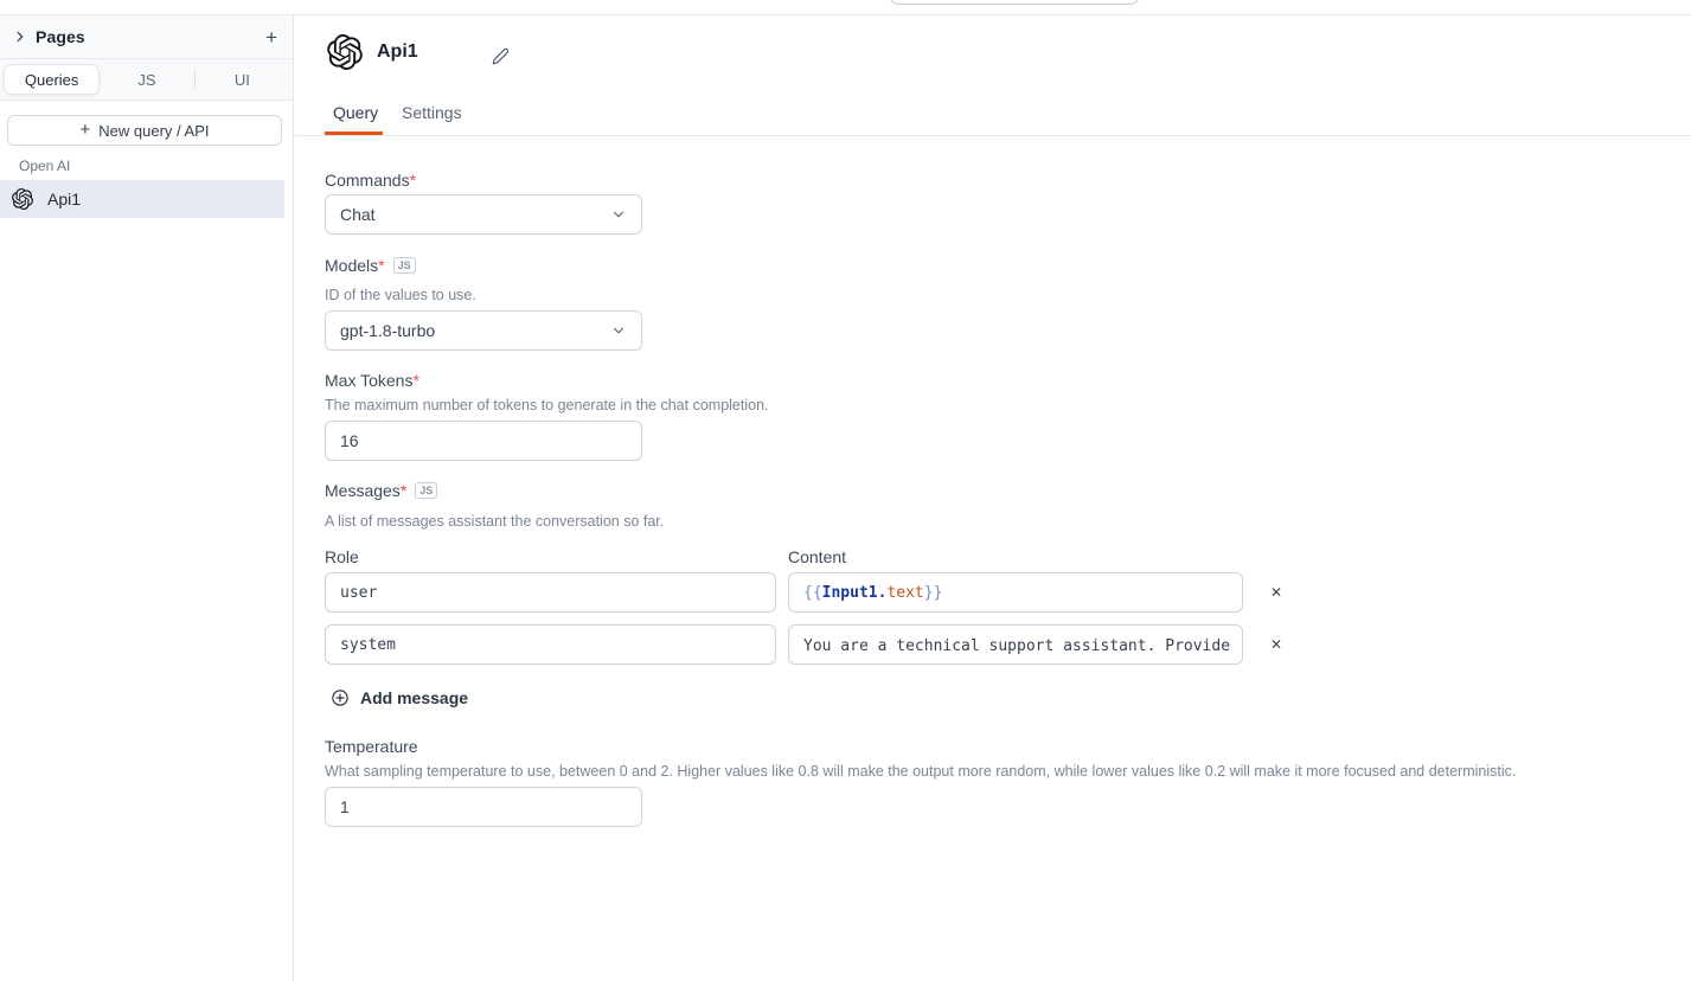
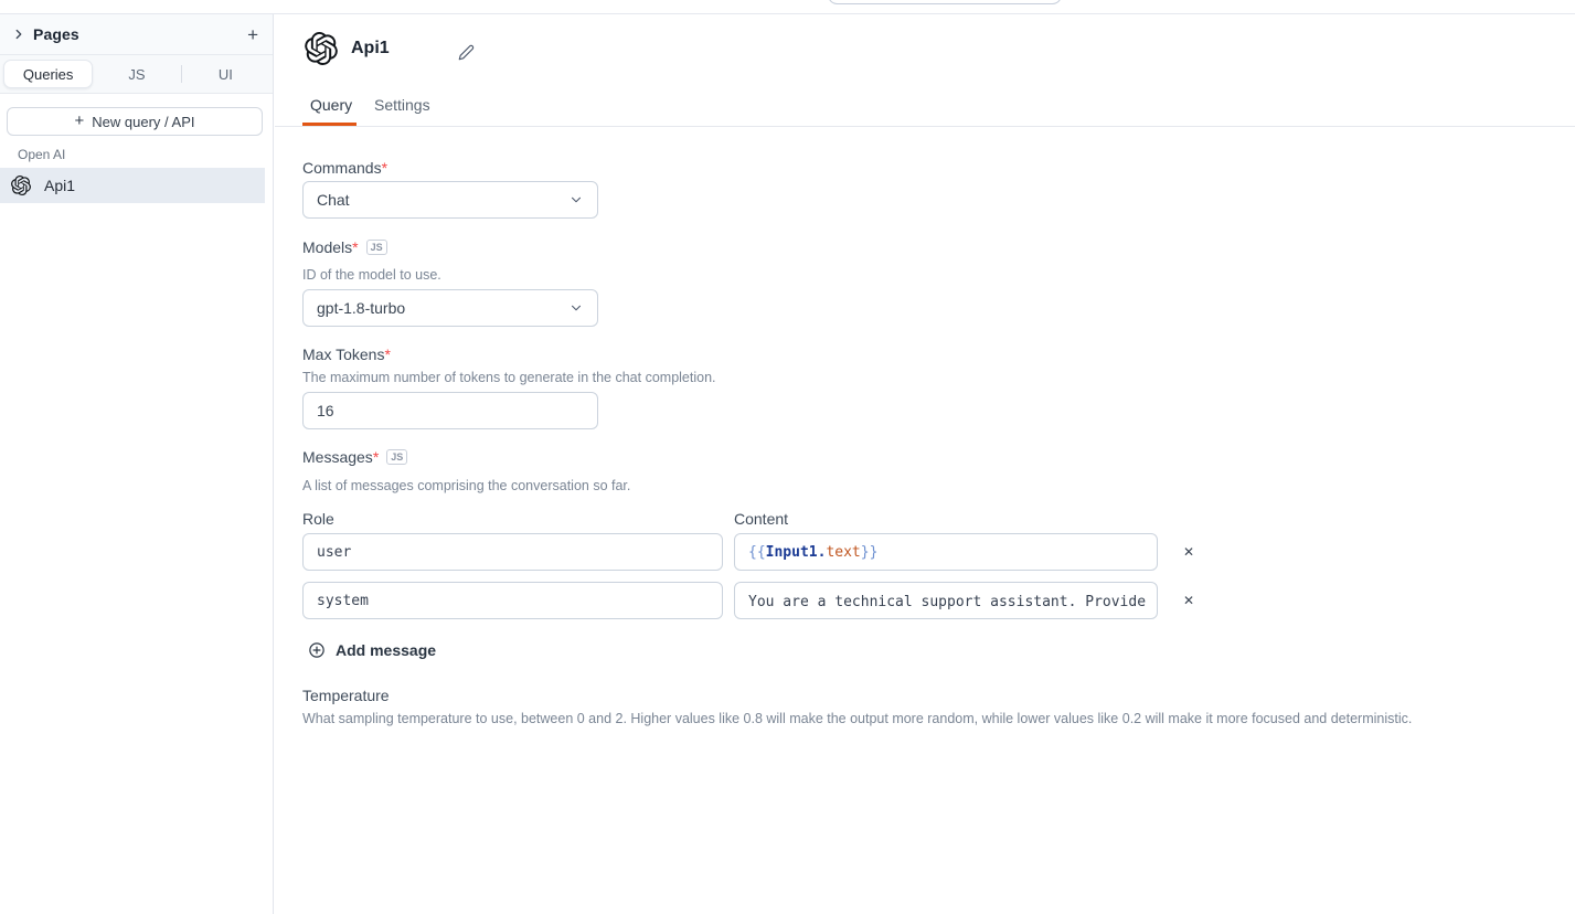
  Pages
  +
  Queries
  JS
  UI
  +
  New query / API
  Open AI
  Api1
  Api1
  Query
  Settings
  Commands*
  Chat
  Models* JS
- ID of the values to use.
+ ID of the model to use.
  gpt-1.8-turbo
  Max Tokens*
  The maximum number of tokens to generate in the chat completion.
  16
  Messages* JS
- A list of messages assistant the conversation so far.
+ A list of messages comprising the conversation so far.
  Role
  Content
  user
  {{
  Input1.
  text
  }}
  ✕
  system
  You are a technical support assistant. Provide
  ✕
  Add message
  Temperature
  What sampling temperature to use, between 0 and 2. Higher values like 0.8 will make the output more random, while lower values like 0.2 will make it more focused and deterministic.
- 1
